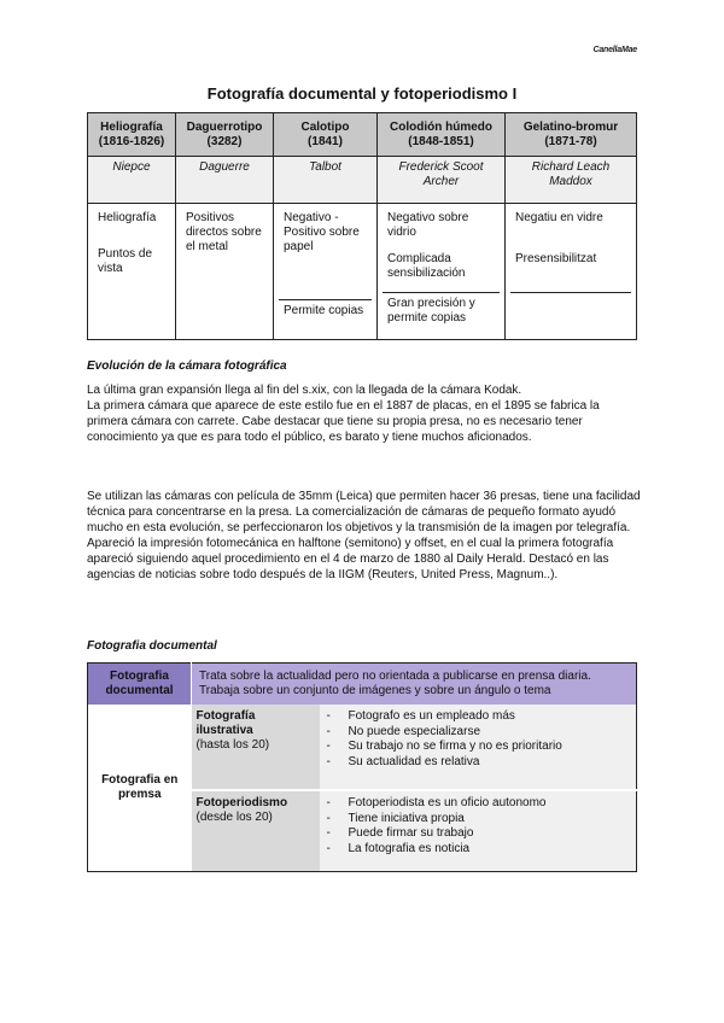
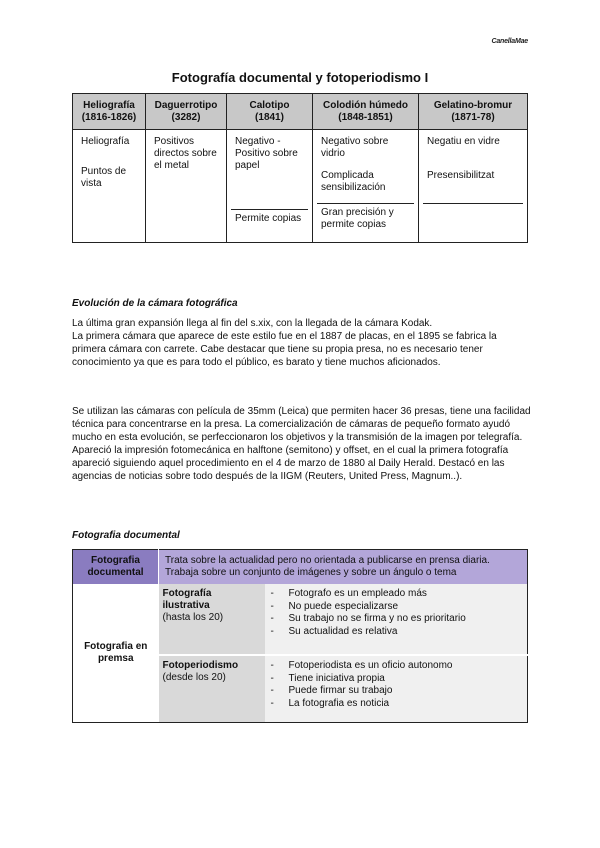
  Fotografía documental y fotoperiodismo I
  Heliografía(1816-1826)	Daguerrotipo(3282)	Calotipo(1841)	Colodión húmedo(1848-1851)	Gelatino-bromur(1871-78)
- Niepce	Daguerre	Talbot	Frederick Scoot Archer	Richard Leach Maddox
  Heliografía Puntos de vista	Positivos directos sobre el metal	Negativo - Positivo sobre papel Permite copias	Negativo sobre vidrio Complicada sensibilización Gran precisión y permite copias	Negatiu en vidre Presensibilitzat
  Evolución de la cámara fotográfica
  La última gran expansión llega al fin del s.xix, con la llegada de la cámara Kodak.
  La primera cámara que aparece de este estilo fue en el 1887 de placas, en el 1895 se fabrica la primera cámara con carrete. Cabe destacar que tiene su propia presa, no es necesario tener conocimiento ya que es para todo el público, es barato y tiene muchos aficionados.
  Se utilizan las cámaras con película de 35mm (Leica) que permiten hacer 36 presas, tiene una facilidad técnica para concentrarse en la presa. La comercialización de cámaras de pequeño formato ayudó mucho en esta evolución, se perfeccionaron los objetivos y la transmisión de la imagen por telegrafía. Apareció la impresión fotomecánica en halftone (semitono) y offset, en el cual la primera fotografía apareció siguiendo aquel procedimiento en el 4 de marzo de 1880 al Daily Herald. Destacó en las agencias de noticias sobre todo después de la IIGM (Reuters, United Press, Magnum..).
  Fotografia documental
  Fotografia documental	Trata sobre la actualidad pero no orientada a publicarse en prensa diaria. Trabaja sobre un conjunto de imágenes y sobre un ángulo o tema
  Fotografia en premsa	Fotografía ilustrativa (hasta los 20)	- Fotografo es un empleado más - No puede especializarse - Su trabajo no se firma y no es prioritario - Su actualidad es relativa
  Fotoperiodismo (desde los 20)	- Fotoperiodista es un oficio autonomo - Tiene iniciativa propia - Puede firmar su trabajo - La fotografia es noticia
